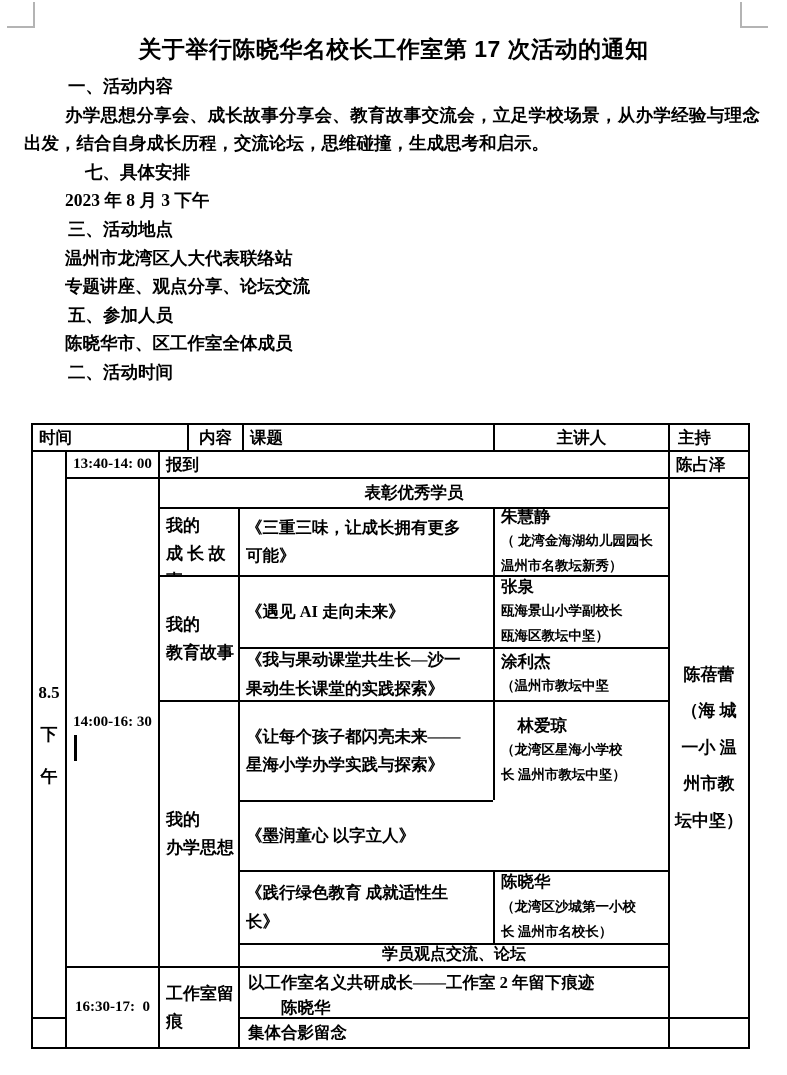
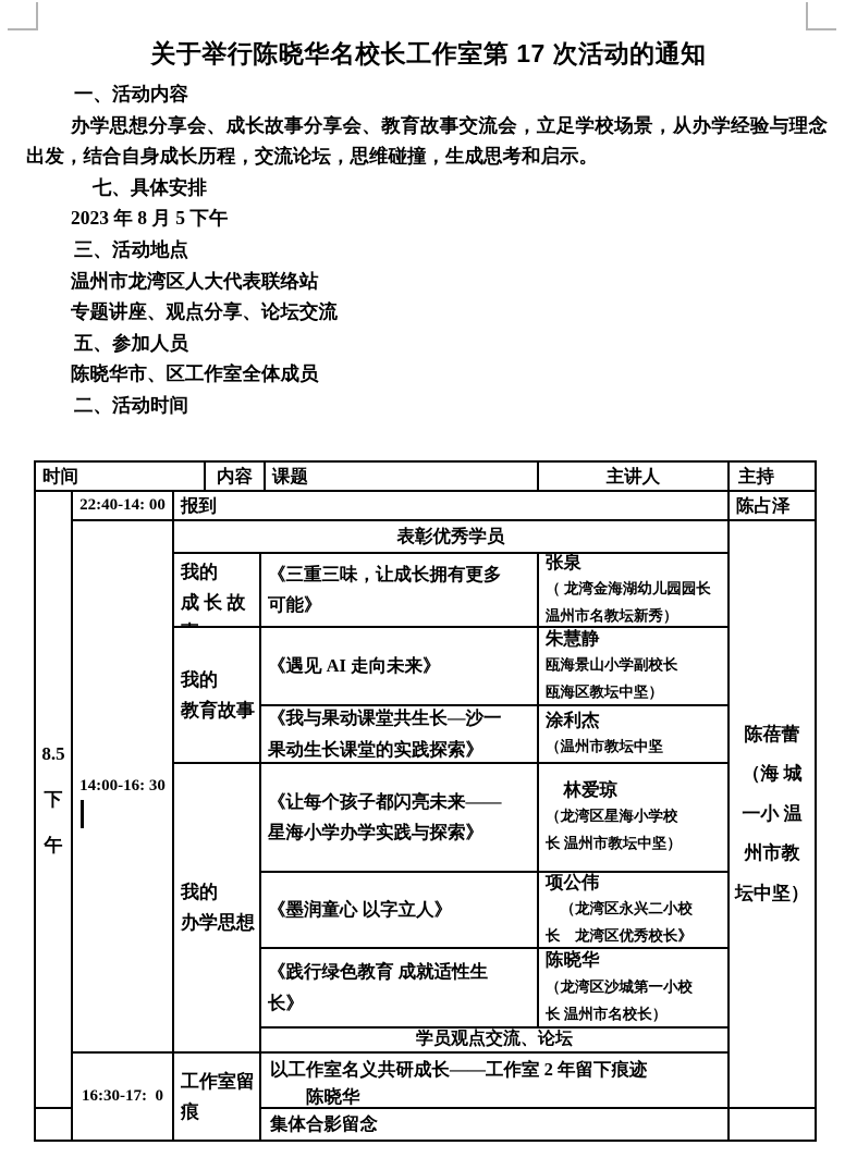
  关于举行陈晓华名校长工作室第 17 次活动的通知
  一、活动内容
  办学思想分享会、成长故事分享会、教育故事交流会，立足学校场景，从办学经验与理念出发，结合自身成长历程，交流论坛，思维碰撞，生成思考和启示。
  七、具体安排
- 2023 年 8 月 3 下午
+ 2023 年 8 月 5 下午
  三、活动地点
  温州市龙湾区人大代表联络站
  专题讲座、观点分享、论坛交流
  五、参加人员
  陈晓华市、区工作室全体成员
  二、活动时间
  时间
  内容
  课题
  主讲人
  主持
  8.5
  下
  午
- 13:40-14: 00
+ 22:40-14: 00
  14:00-16: 30
  16:30-17: 0
  报到
  陈占泽
  表彰优秀学员
  陈蓓蕾
  （海 城
  一小 温
  州市教
  坛中坚）
  我的
  成 长 故
  我的
  教育故事
  我的
  办学思想
  工作室留
  痕
  《三重三味，让成长拥有更多
  可能》
- 朱慧静
+ 张泉
  （ 龙湾金海湖幼儿园园长
  温州市名教坛新秀）
  《遇见 AI 走向未来》
- 张泉
+ 朱慧静
  瓯海景山小学副校长
  瓯海区教坛中坚）
  《我与果动课堂共生长—沙一
  果动生长课堂的实践探索》
  涂利杰
  （温州市教坛中坚
  《让每个孩子都闪亮未来——
  星海小学办学实践与探索》
  林爱琼
  （龙湾区星海小学校
  长 温州市教坛中坚）
  《墨润童心 以字立人》
+ 项公伟
+ （龙湾区永兴二小校
+ 长 龙湾区优秀校长》
  《践行绿色教育 成就适性生
  长》
  陈晓华
  （龙湾区沙城第一小校
  长 温州市名校长）
  学员观点交流、论坛
  以工作室名义共研成长——工作室 2 年留下痕迹
  陈晓华
  集体合影留念
